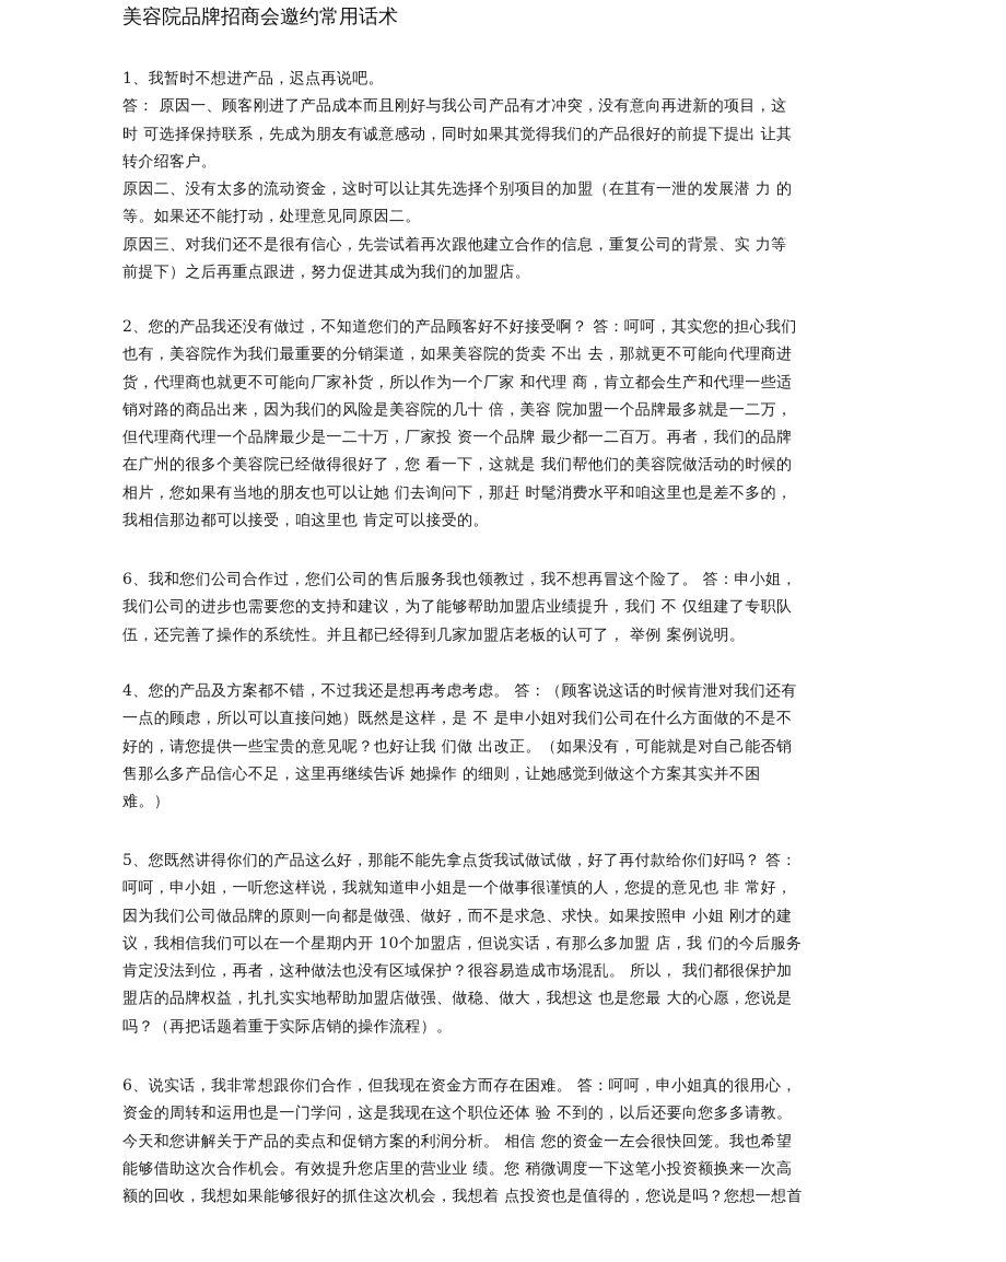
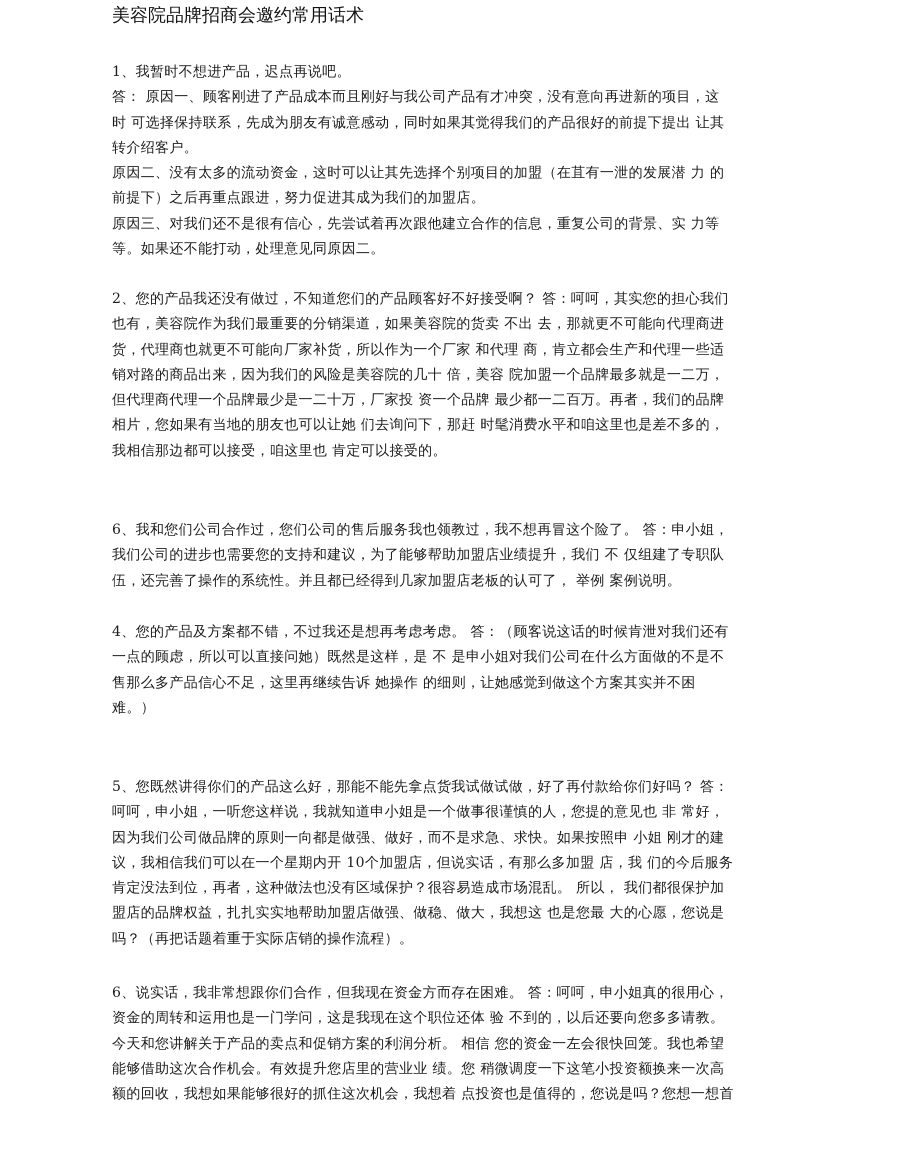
  美容院品牌招商会邀约常用话术
  1、我暂时不想进产品，迟点再说吧。
  答： 原因一、顾客刚进了产品成本而且刚好与我公司产品有才冲突，没有意向再进新的项目，这
  时 可选择保持联系，先成为朋友有诚意感动，同时如果其觉得我们的产品很好的前提下提出 让其
  转介绍客户。
  原因二、没有太多的流动资金，这时可以让其先选择个别项目的加盟（在苴有一泄的发展潜 力 的
- 等。如果还不能打动，处理意见同原因二。
+ 前提下）之后再重点跟进，努力促进其成为我们的加盟店。
  原因三、对我们还不是很有信心，先尝试着再次跟他建立合作的信息，重复公司的背景、实 力等
- 前提下）之后再重点跟进，努力促进其成为我们的加盟店。
+ 等。如果还不能打动，处理意见同原因二。
  2、您的产品我还没有做过，不知道您们的产品顾客好不好接受啊？ 答：呵呵，其实您的担心我们
  也有，美容院作为我们最重要的分销渠道，如果美容院的货卖 不出 去，那就更不可能向代理商进
  货，代理商也就更不可能向厂家补货，所以作为一个厂家 和代理 商，肯立都会生产和代理一些适
  销对路的商品出来，因为我们的风险是美容院的几十 倍，美容 院加盟一个品牌最多就是一二万，
  但代理商代理一个品牌最少是一二十万，厂家投 资一个品牌 最少都一二百万。再者，我们的品牌
- 在广州的很多个美容院已经做得很好了，您 看一下，这就是 我们帮他们的美容院做活动的时候的
  相片，您如果有当地的朋友也可以让她 们去询问下，那赶 时髦消费水平和咱这里也是差不多的，
  我相信那边都可以接受，咱这里也 肯定可以接受的。
  6、我和您们公司合作过，您们公司的售后服务我也领教过，我不想再冒这个险了。 答：申小姐，
  我们公司的进步也需要您的支持和建议，为了能够帮助加盟店业绩提升，我们 不 仅组建了专职队
  伍，还完善了操作的系统性。并且都已经得到几家加盟店老板的认可了， 举例 案例说明。
  4、您的产品及方案都不错，不过我还是想再考虑考虑。 答：（顾客说这话的时候肯泄对我们还有
  一点的顾虑，所以可以直接问她）既然是这样，是 不 是申小姐对我们公司在什么方面做的不是不
- 好的，请您提供一些宝贵的意见呢？也好让我 们做 出改正。（如果没有，可能就是对自己能否销
  售那么多产品信心不足，这里再继续告诉 她操作 的细则，让她感觉到做这个方案其实并不困
  难。）
  5、您既然讲得你们的产品这么好，那能不能先拿点货我试做试做，好了再付款给你们好吗？ 答：
  呵呵，申小姐，一听您这样说，我就知道申小姐是一个做事很谨慎的人，您提的意见也 非 常好，
  因为我们公司做品牌的原则一向都是做强、做好，而不是求急、求快。如果按照申 小姐 刚才的建
  议，我相信我们可以在一个星期内开 10个加盟店，但说实话，有那么多加盟 店，我 们的今后服务
  肯定没法到位，再者，这种做法也没有区域保护？很容易造成市场混乱。 所以， 我们都很保护加
  盟店的品牌权益，扎扎实实地帮助加盟店做强、做稳、做大，我想这 也是您最 大的心愿，您说是
  吗？（再把话题着重于实际店销的操作流程）。
  6、说实话，我非常想跟你们合作，但我现在资金方而存在困难。 答：呵呵，申小姐真的很用心，
  资金的周转和运用也是一门学问，这是我现在这个职位还体 验 不到的，以后还要向您多多请教。
  今天和您讲解关于产品的卖点和促销方案的利润分析。 相信 您的资金一左会很快回笼。我也希望
  能够借助这次合作机会。有效提升您店里的营业业 绩。您 稍微调度一下这笔小投资额换来一次高
  额的回收，我想如果能够很好的抓住这次机会，我想着 点投资也是值得的，您说是吗？您想一想首
